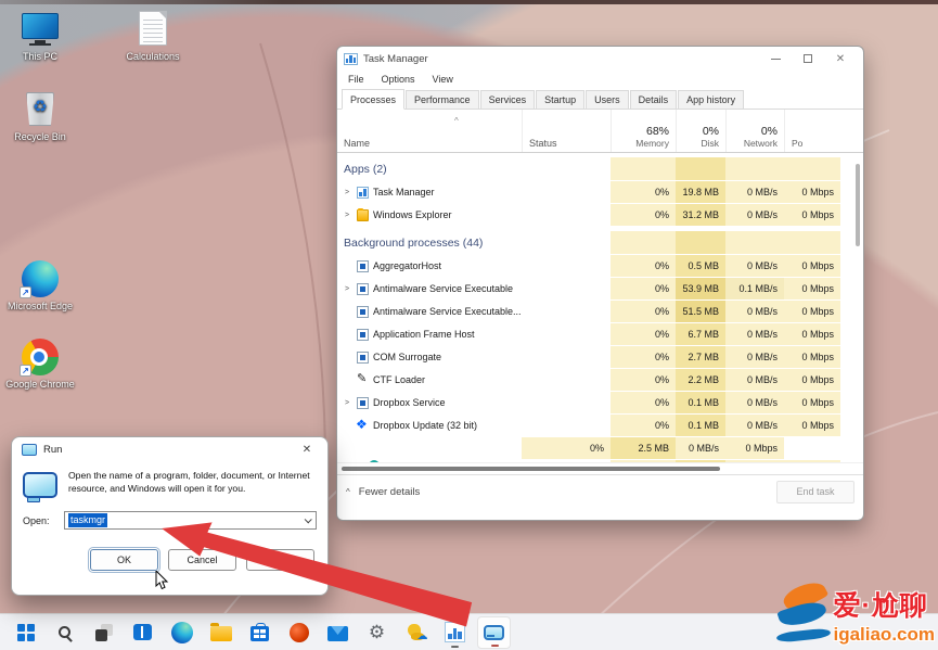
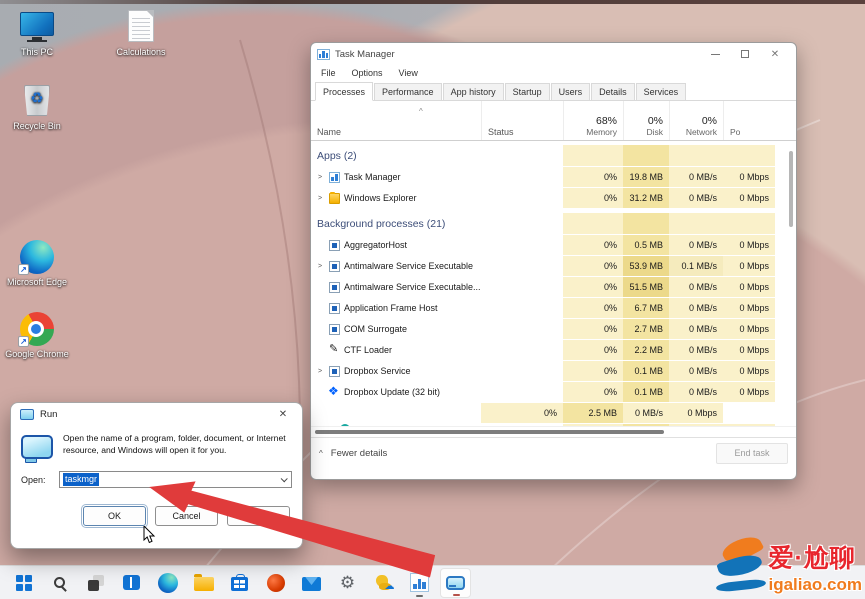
  This PC
  Calculations
  ♻
  Recycle Bin
  ↗
  Microsoft Edge
  ↗
  Google Chrome
  Task Manager
  ✕
  File
  Options
  View
  Processes
  Performance
- Services
+ App history
  Startup
  Users
  Details
- App history
+ Services
  Name
  Status
  68%
  Memory
  0%
  Disk
  0%
  Network
  Po
  ^
  Apps (2)
  Task Manager
  0%
  19.8 MB
  0 MB/s
  0 Mbps
  Windows Explorer
  0%
  31.2 MB
  0 MB/s
  0 Mbps
- Background processes (44)
+ Background processes (21)
  AggregatorHost
  0%
  0.5 MB
  0 MB/s
  0 Mbps
  Antimalware Service Executable
  0%
  53.9 MB
  0.1 MB/s
  0 Mbps
  Antimalware Service Executable...
  0%
  51.5 MB
  0 MB/s
  0 Mbps
  Application Frame Host
  0%
  6.7 MB
  0 MB/s
  0 Mbps
  COM Surrogate
  0%
  2.7 MB
  0 MB/s
  0 Mbps
  CTF Loader
  0%
  2.2 MB
  0 MB/s
  0 Mbps
  Dropbox Service
  0%
  0.1 MB
  0 MB/s
  0 Mbps
  Dropbox Update (32 bit)
  0%
  0.1 MB
  0 MB/s
  0 Mbps
  0%
  2.5 MB
  0 MB/s
  0 Mbps
  ^
  Fewer details
  End task
  Run
  ✕
  Open the name of a program, folder, document, or Internet resource, and Windows will open it for you.
  Open:
  taskmgr
  OK
  Cancel
  ⚙
  ☁
  爱·尬聊
  igaliao.com
